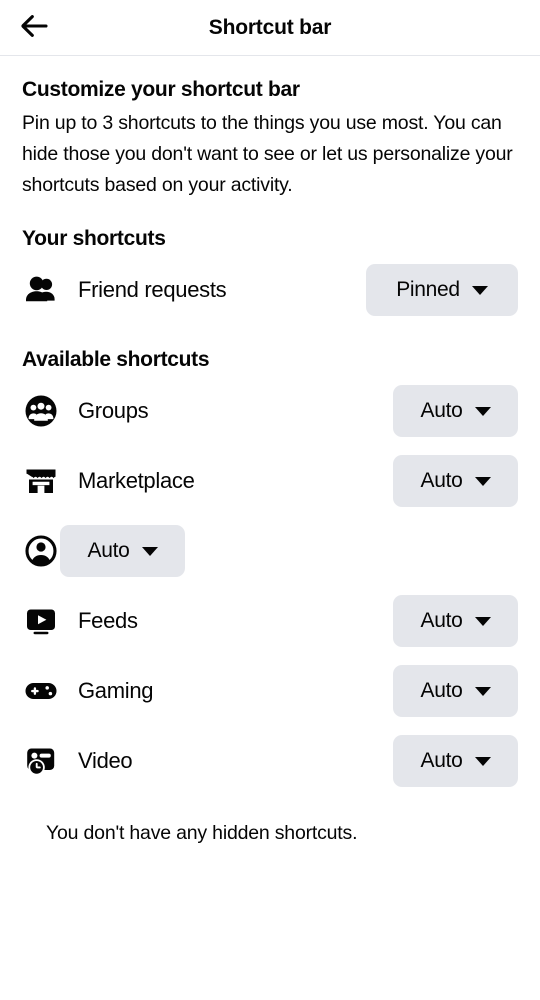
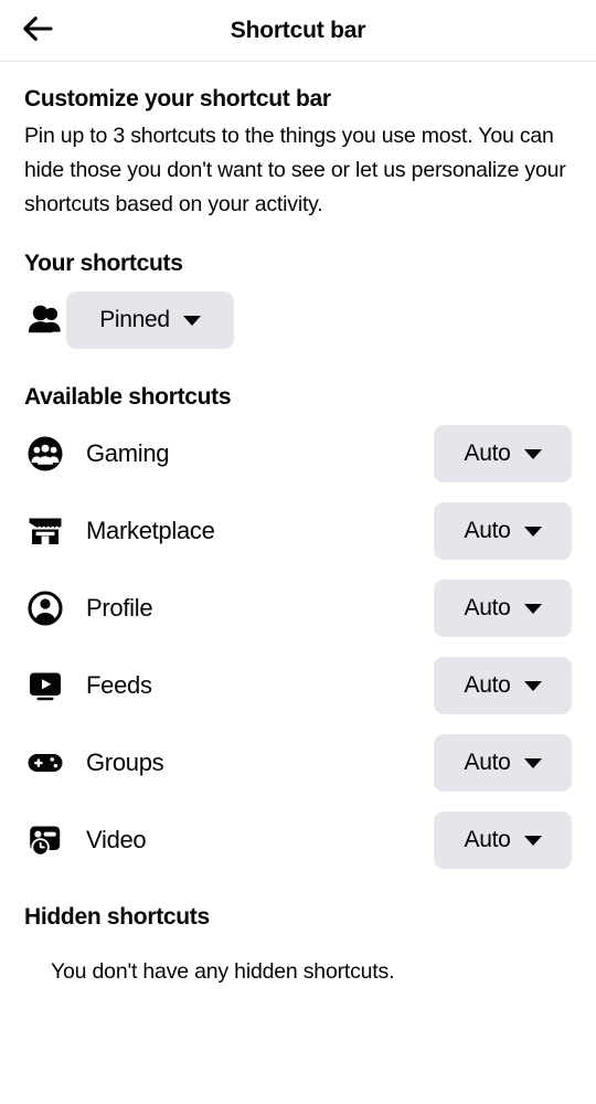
  Shortcut bar
  Customize your shortcut bar
  Pin up to 3 shortcuts to the things you use most. You can hide those you don't want to see or let us personalize your shortcuts based on your activity.
  Your shortcuts
- Friend requests
  Pinned
  Available shortcuts
- Groups
+ Gaming
  Auto
  Marketplace
  Auto
+ Profile
  Auto
  Feeds
  Auto
- Gaming
+ Groups
  Auto
  Video
  Auto
+ Hidden shortcuts
  You don't have any hidden shortcuts.
